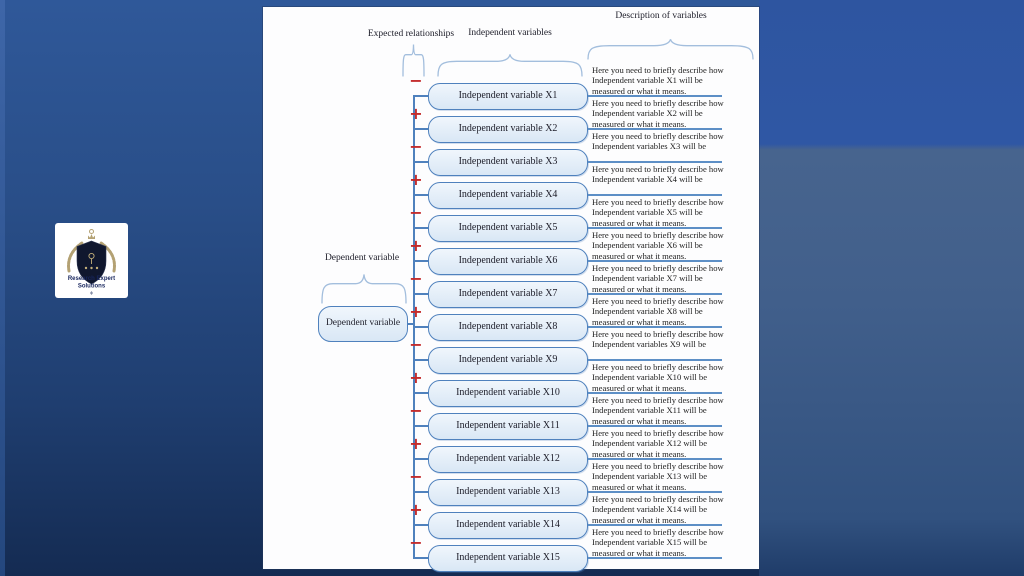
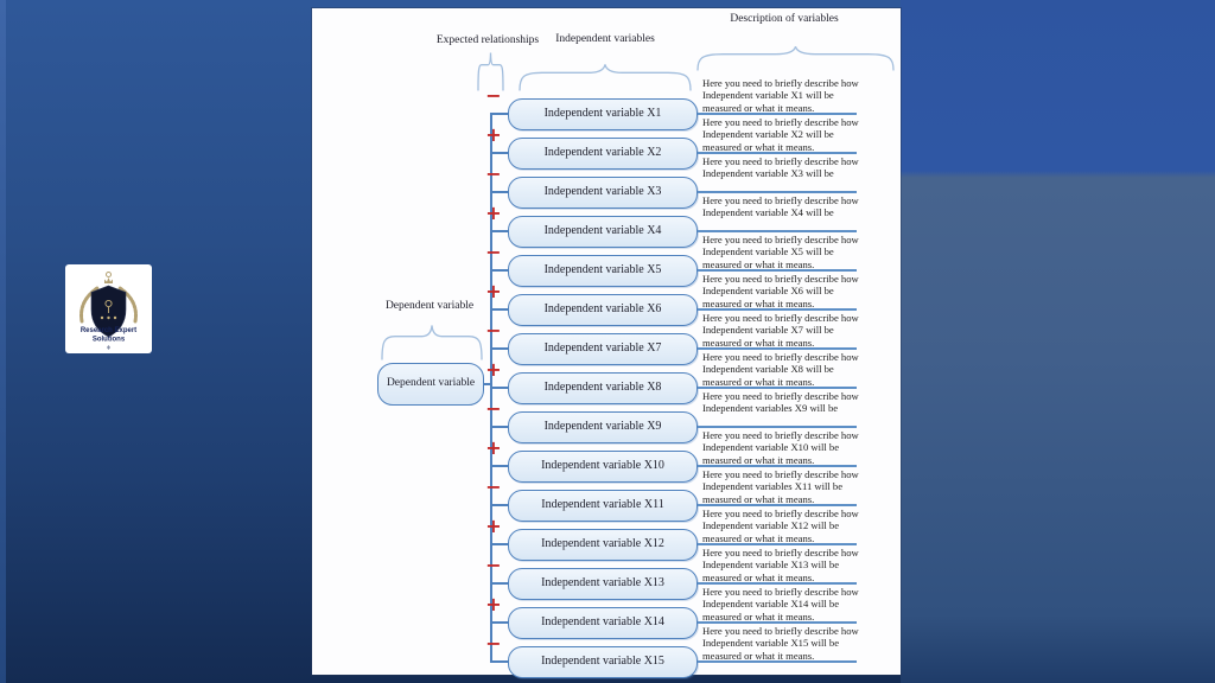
  Expected relationships
  Independent variables
  Description of variables
  Dependent variable
  Dependent variable
  −
  Independent variable X1
  Here you need to briefly describe how
  Independent variable X1 will be
  measured or what it means.
  +
  Independent variable X2
  Here you need to briefly describe how
  Independent variable X2 will be
  measured or what it means.
  −
  Independent variable X3
  Here you need to briefly describe how
- Independent variables X3 will be
+ Independent variable X3 will be
  +
  Independent variable X4
  Here you need to briefly describe how
  Independent variable X4 will be
  −
  Independent variable X5
  Here you need to briefly describe how
  Independent variable X5 will be
  measured or what it means.
  +
  Independent variable X6
  Here you need to briefly describe how
  Independent variable X6 will be
  measured or what it means.
  −
  Independent variable X7
  Here you need to briefly describe how
  Independent variable X7 will be
  measured or what it means.
  +
  Independent variable X8
  Here you need to briefly describe how
  Independent variable X8 will be
  measured or what it means.
  −
  Independent variable X9
  Here you need to briefly describe how
  Independent variables X9 will be
  +
  Independent variable X10
  Here you need to briefly describe how
  Independent variable X10 will be
  measured or what it means.
  −
  Independent variable X11
  Here you need to briefly describe how
- Independent variable X11 will be
+ Independent variables X11 will be
  measured or what it means.
  +
  Independent variable X12
  Here you need to briefly describe how
  Independent variable X12 will be
  measured or what it means.
  −
  Independent variable X13
  Here you need to briefly describe how
  Independent variable X13 will be
  measured or what it means.
  +
  Independent variable X14
  Here you need to briefly describe how
  Independent variable X14 will be
  measured or what it means.
  −
  Independent variable X15
  Here you need to briefly describe how
  Independent variable X15 will be
  measured or what it means.
